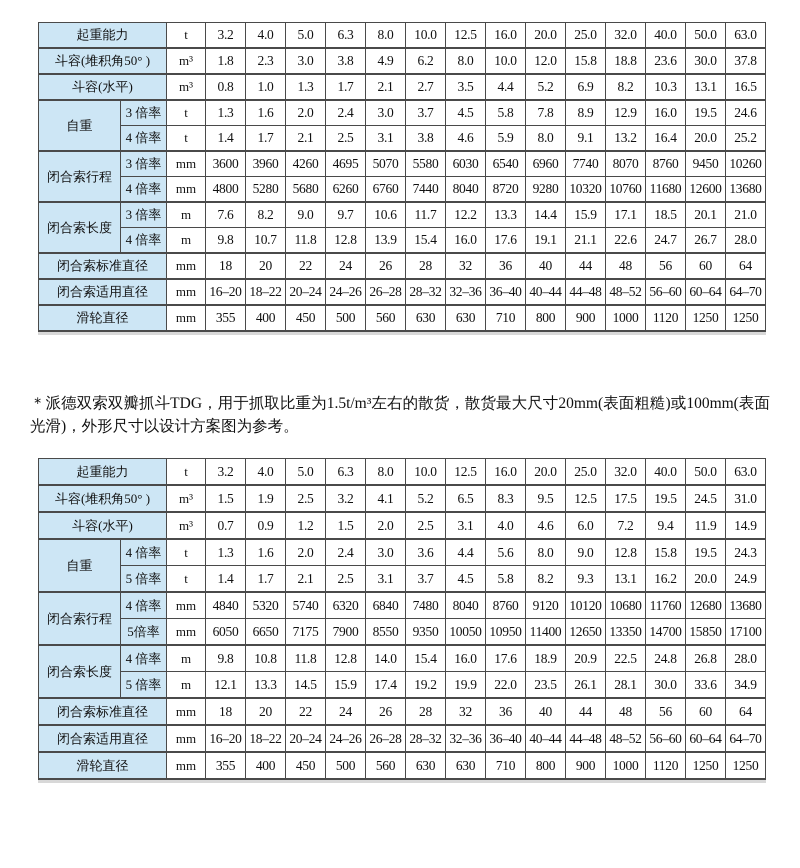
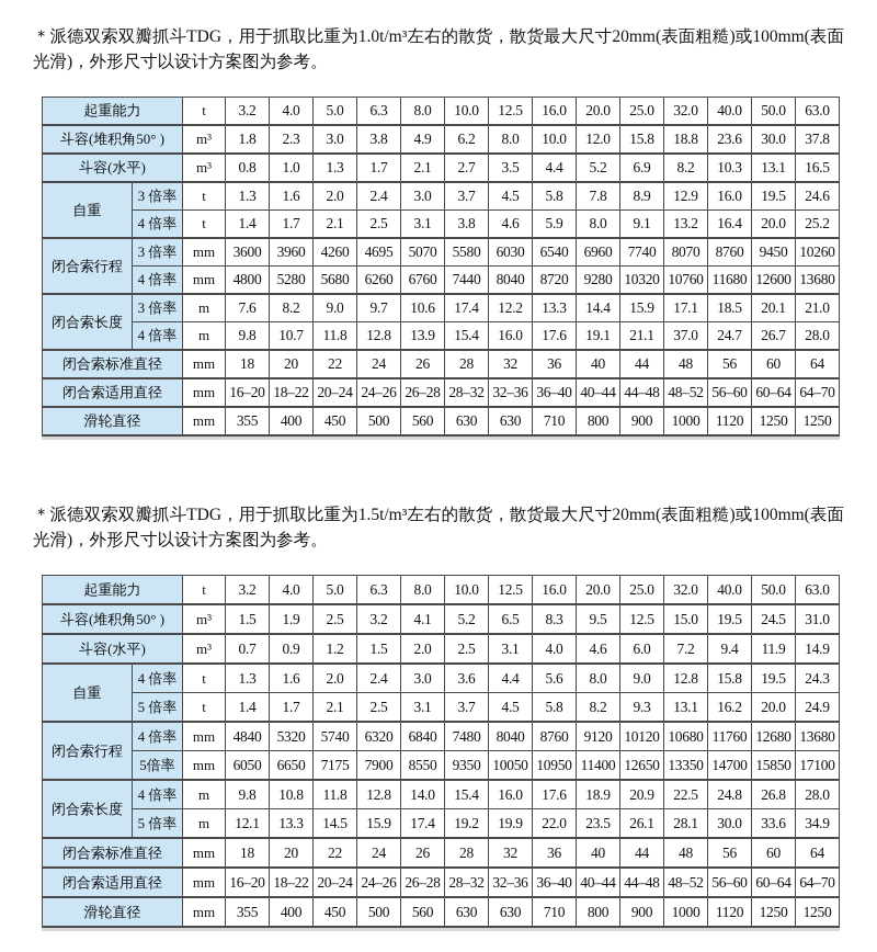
+ ＊派德双索双瓣抓斗TDG，用于抓取比重为1.0t/m³左右的散货，散货最大尺寸20mm(表面粗糙)或100mm(表面光滑)，外形尺寸以设计方案图为参考。
  起重能力	t	3.2	4.0	5.0	6.3	8.0	10.0	12.5	16.0	20.0	25.0	32.0	40.0	50.0	63.0
  斗容(堆积角50° )	m³	1.8	2.3	3.0	3.8	4.9	6.2	8.0	10.0	12.0	15.8	18.8	23.6	30.0	37.8
  斗容(水平)	m³	0.8	1.0	1.3	1.7	2.1	2.7	3.5	4.4	5.2	6.9	8.2	10.3	13.1	16.5
  自重	3 倍率	t	1.3	1.6	2.0	2.4	3.0	3.7	4.5	5.8	7.8	8.9	12.9	16.0	19.5	24.6
  4 倍率	t	1.4	1.7	2.1	2.5	3.1	3.8	4.6	5.9	8.0	9.1	13.2	16.4	20.0	25.2
  闭合索行程	3 倍率	mm	3600	3960	4260	4695	5070	5580	6030	6540	6960	7740	8070	8760	9450	10260
  4 倍率	mm	4800	5280	5680	6260	6760	7440	8040	8720	9280	10320	10760	11680	12600	13680
- 闭合索长度	3 倍率	m	7.6	8.2	9.0	9.7	10.6	11.7	12.2	13.3	14.4	15.9	17.1	18.5	20.1	21.0
+ 闭合索长度	3 倍率	m	7.6	8.2	9.0	9.7	10.6	17.4	12.2	13.3	14.4	15.9	17.1	18.5	20.1	21.0
- 4 倍率	m	9.8	10.7	11.8	12.8	13.9	15.4	16.0	17.6	19.1	21.1	22.6	24.7	26.7	28.0
+ 4 倍率	m	9.8	10.7	11.8	12.8	13.9	15.4	16.0	17.6	19.1	21.1	37.0	24.7	26.7	28.0
  闭合索标准直径	mm	18	20	22	24	26	28	32	36	40	44	48	56	60	64
  闭合索适用直径	mm	16–20	18–22	20–24	24–26	26–28	28–32	32–36	36–40	40–44	44–48	48–52	56–60	60–64	64–70
  滑轮直径	mm	355	400	450	500	560	630	630	710	800	900	1000	1120	1250	1250
  ＊派德双索双瓣抓斗TDG，用于抓取比重为1.5t/m³左右的散货，散货最大尺寸20mm(表面粗糙)或100mm(表面光滑)，外形尺寸以设计方案图为参考。
  起重能力	t	3.2	4.0	5.0	6.3	8.0	10.0	12.5	16.0	20.0	25.0	32.0	40.0	50.0	63.0
- 斗容(堆积角50° )	m³	1.5	1.9	2.5	3.2	4.1	5.2	6.5	8.3	9.5	12.5	17.5	19.5	24.5	31.0
+ 斗容(堆积角50° )	m³	1.5	1.9	2.5	3.2	4.1	5.2	6.5	8.3	9.5	12.5	15.0	19.5	24.5	31.0
  斗容(水平)	m³	0.7	0.9	1.2	1.5	2.0	2.5	3.1	4.0	4.6	6.0	7.2	9.4	11.9	14.9
  自重	4 倍率	t	1.3	1.6	2.0	2.4	3.0	3.6	4.4	5.6	8.0	9.0	12.8	15.8	19.5	24.3
  5 倍率	t	1.4	1.7	2.1	2.5	3.1	3.7	4.5	5.8	8.2	9.3	13.1	16.2	20.0	24.9
  闭合索行程	4 倍率	mm	4840	5320	5740	6320	6840	7480	8040	8760	9120	10120	10680	11760	12680	13680
  5倍率	mm	6050	6650	7175	7900	8550	9350	10050	10950	11400	12650	13350	14700	15850	17100
  闭合索长度	4 倍率	m	9.8	10.8	11.8	12.8	14.0	15.4	16.0	17.6	18.9	20.9	22.5	24.8	26.8	28.0
  5 倍率	m	12.1	13.3	14.5	15.9	17.4	19.2	19.9	22.0	23.5	26.1	28.1	30.0	33.6	34.9
  闭合索标准直径	mm	18	20	22	24	26	28	32	36	40	44	48	56	60	64
  闭合索适用直径	mm	16–20	18–22	20–24	24–26	26–28	28–32	32–36	36–40	40–44	44–48	48–52	56–60	60–64	64–70
  滑轮直径	mm	355	400	450	500	560	630	630	710	800	900	1000	1120	1250	1250
